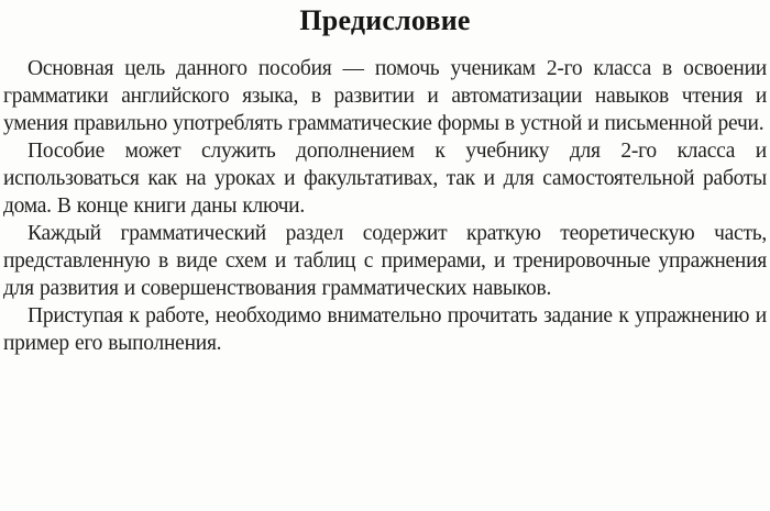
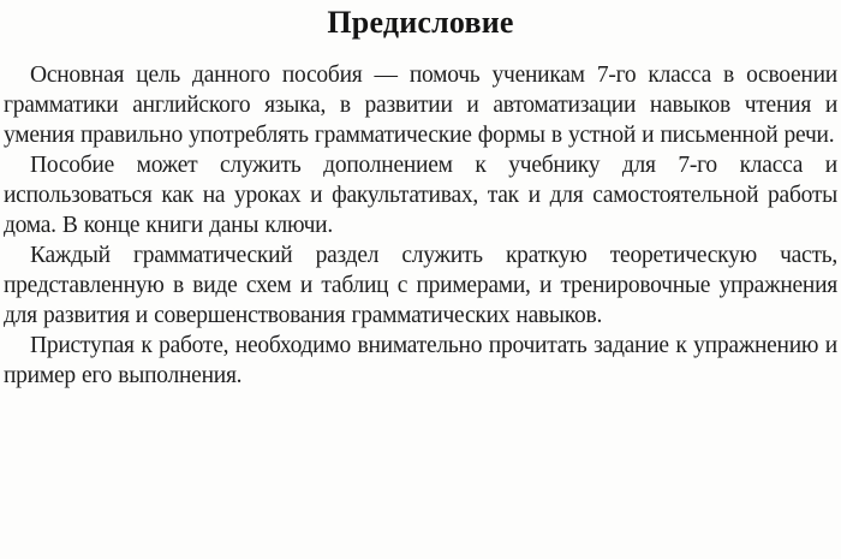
  Предисловие
- Основная цель данного пособия — помочь ученикам 2-го класса в освоении грамматики английского языка, в развитии и автоматизации навыков чтения и умения правильно употреблять грамматические формы в устной и письменной речи.
+ Основная цель данного пособия — помочь ученикам 7-го класса в освоении грамматики английского языка, в развитии и автоматизации навыков чтения и умения правильно употреблять грамматические формы в устной и письменной речи.
- Пособие может служить дополнением к учебнику для 2-го класса и использоваться как на уроках и факультативах, так и для самостоятельной работы дома. В конце книги даны ключи.
+ Пособие может служить дополнением к учебнику для 7-го класса и использоваться как на уроках и факультативах, так и для самостоятельной работы дома. В конце книги даны ключи.
- Каждый грамматический раздел содержит краткую теоретическую часть, представленную в виде схем и таблиц с примерами, и тренировочные упражнения для развития и совершенствования грамматических навыков.
+ Каждый грамматический раздел служить краткую теоретическую часть, представленную в виде схем и таблиц с примерами, и тренировочные упражнения для развития и совершенствования грамматических навыков.
  Приступая к работе, необходимо внимательно прочитать задание к упражнению и пример его выполнения.
